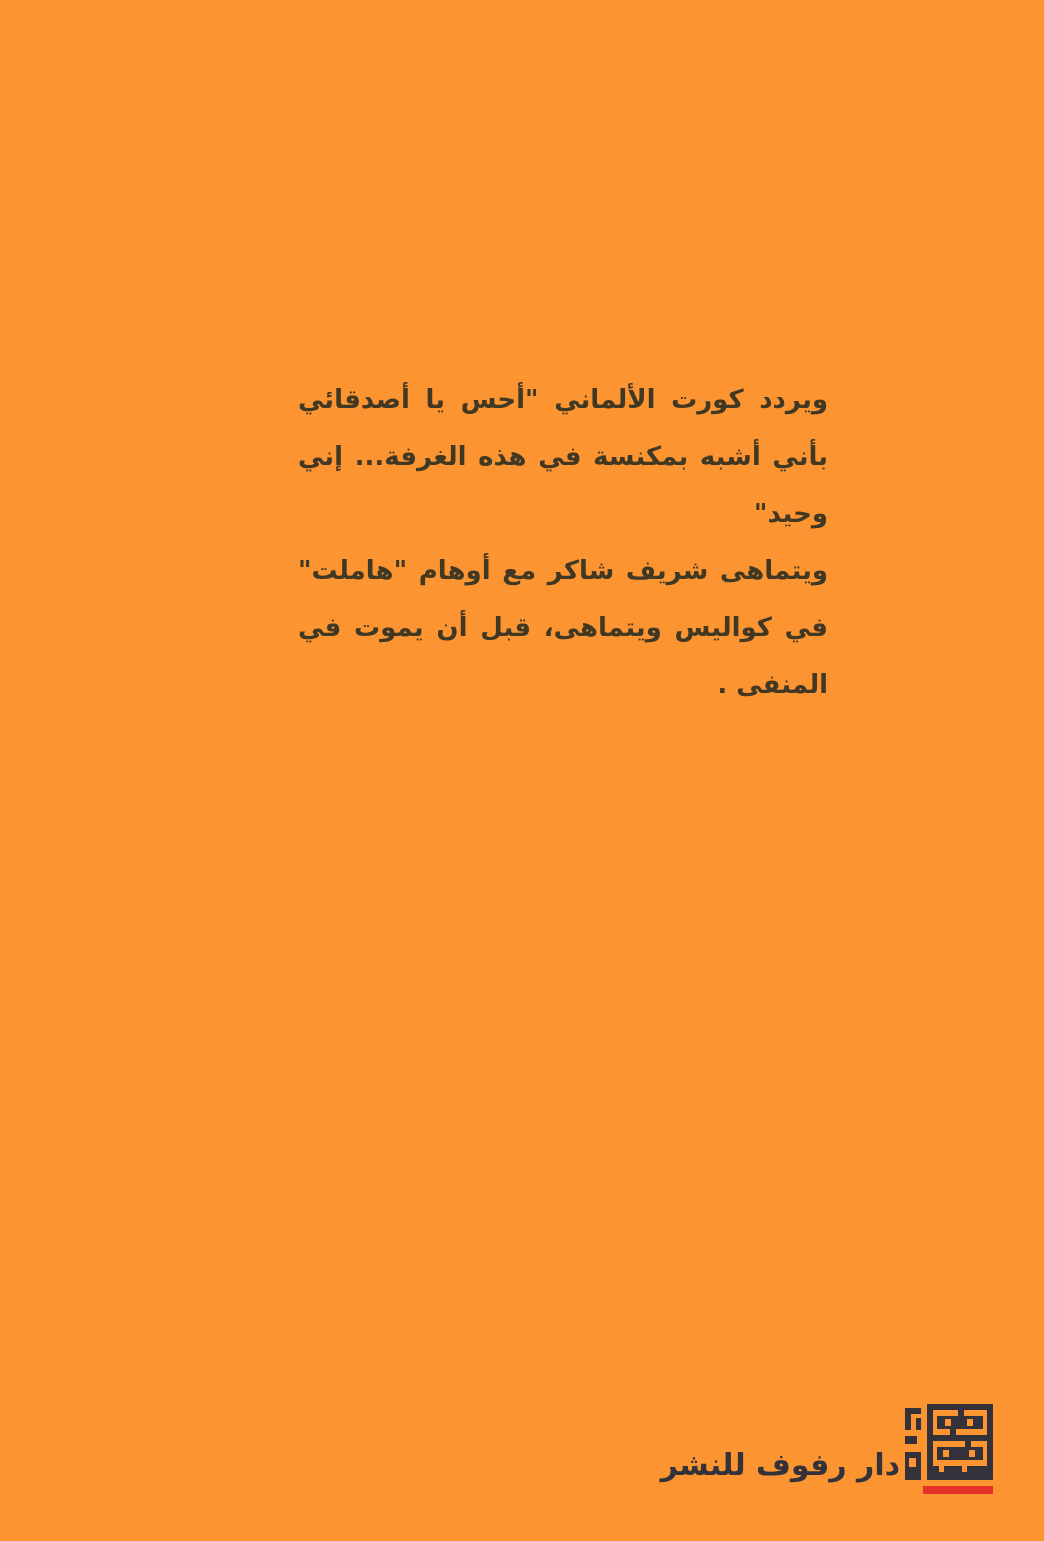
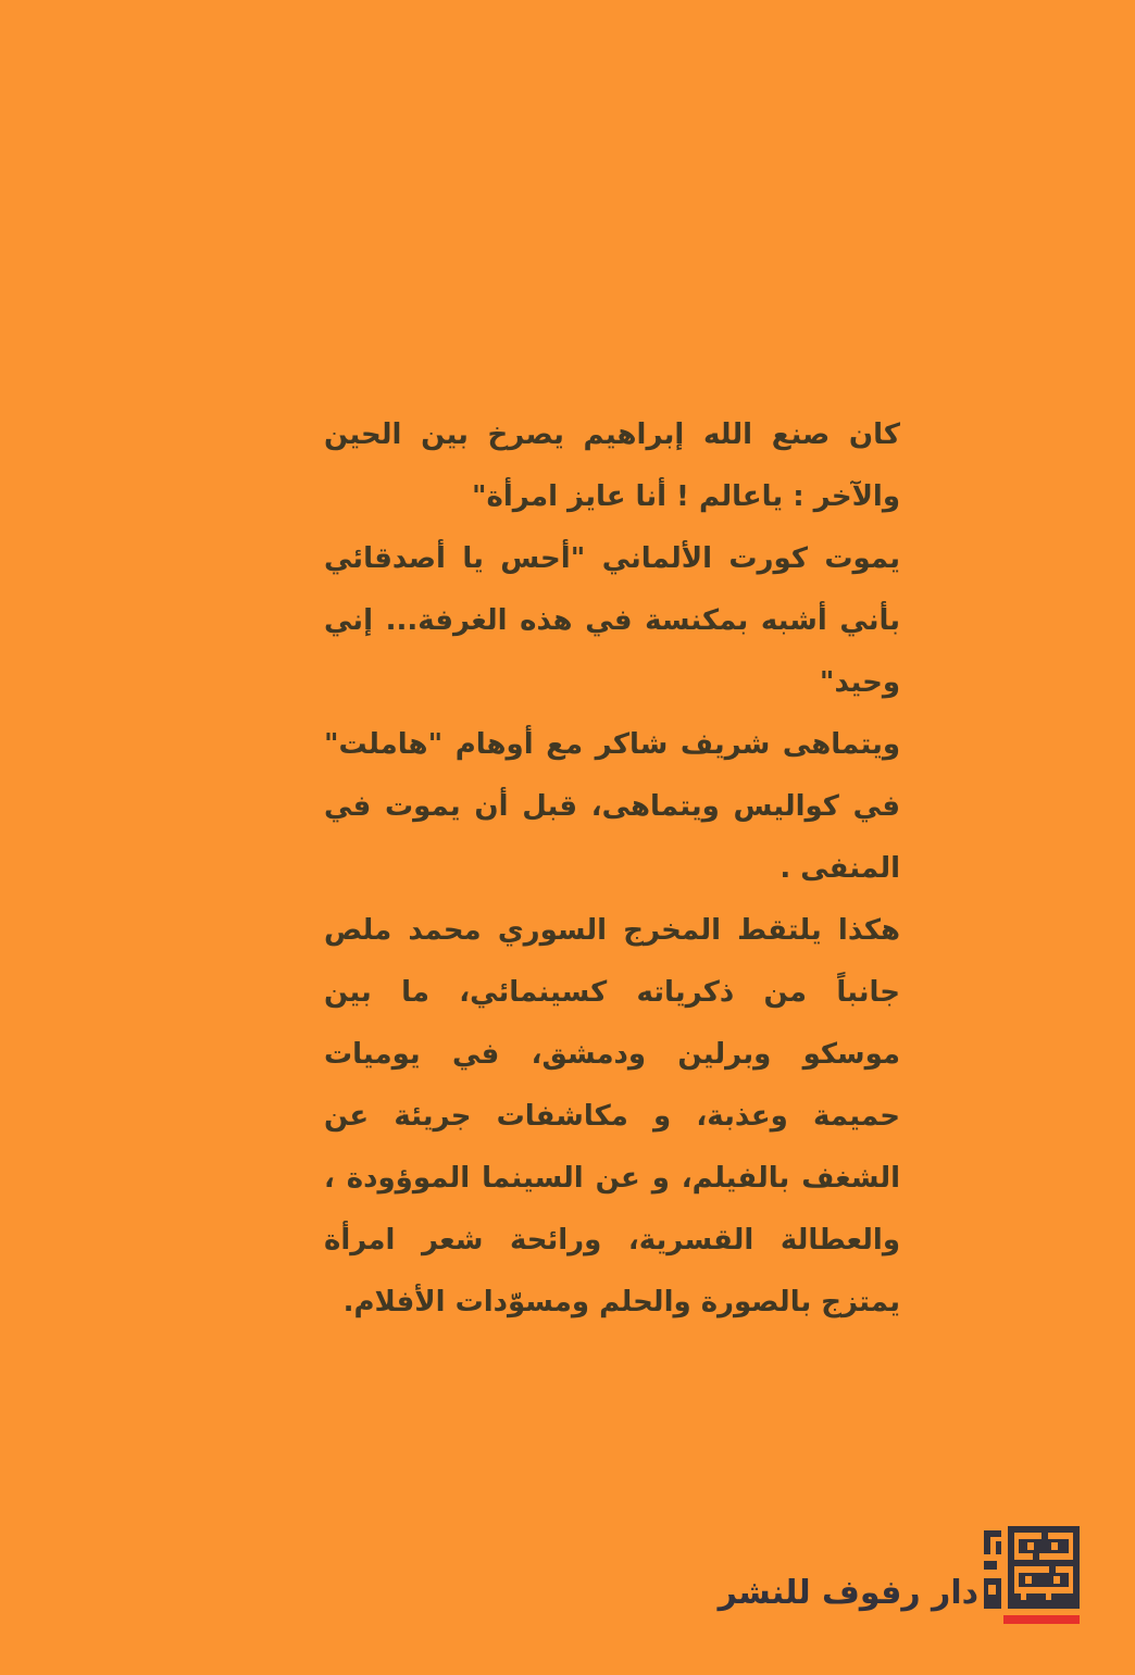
+ كان صنع الله إبراهيم يصرخ بين الحين والآخر : ياعالم ! أنا عايز امرأة"
- ويردد كورت الألماني "أحس يا أصدقائي بأني أشبه بمكنسة في هذه الغرفة... إني وحيد"
+ يموت كورت الألماني "أحس يا أصدقائي بأني أشبه بمكنسة في هذه الغرفة... إني وحيد"
  ويتماهى شريف شاكر مع أوهام "هاملت" في كواليس ويتماهى، قبل أن يموت في المنفى .
+ هكذا يلتقط المخرج السوري محمد ملص جانباً من ذكرياته كسينمائي، ما بين موسكو وبرلين ودمشق، في يوميات حميمة وعذبة، و مكاشفات جريئة عن الشغف بالفيلم، و عن السينما الموؤودة ، والعطالة القسرية، ورائحة شعر امرأة يمتزج بالصورة والحلم ومسوّدات الأفلام.
  دار رفوف للنشر
